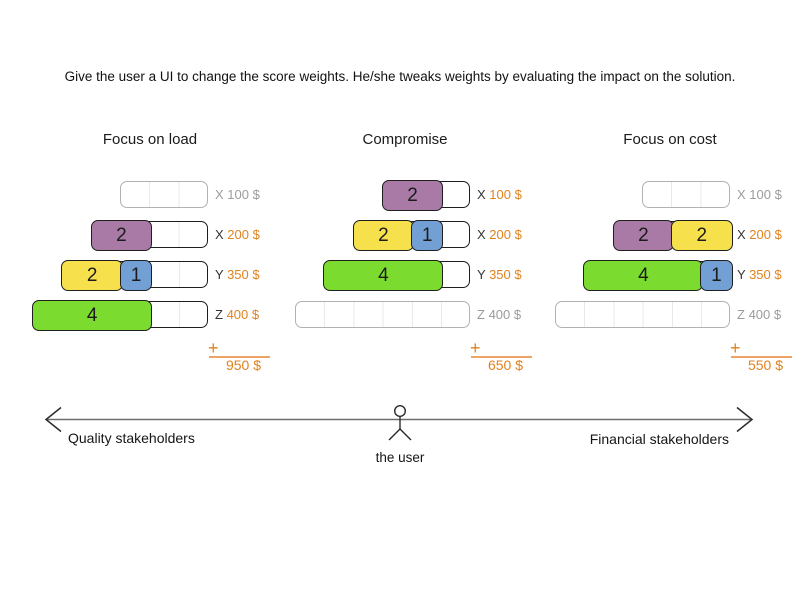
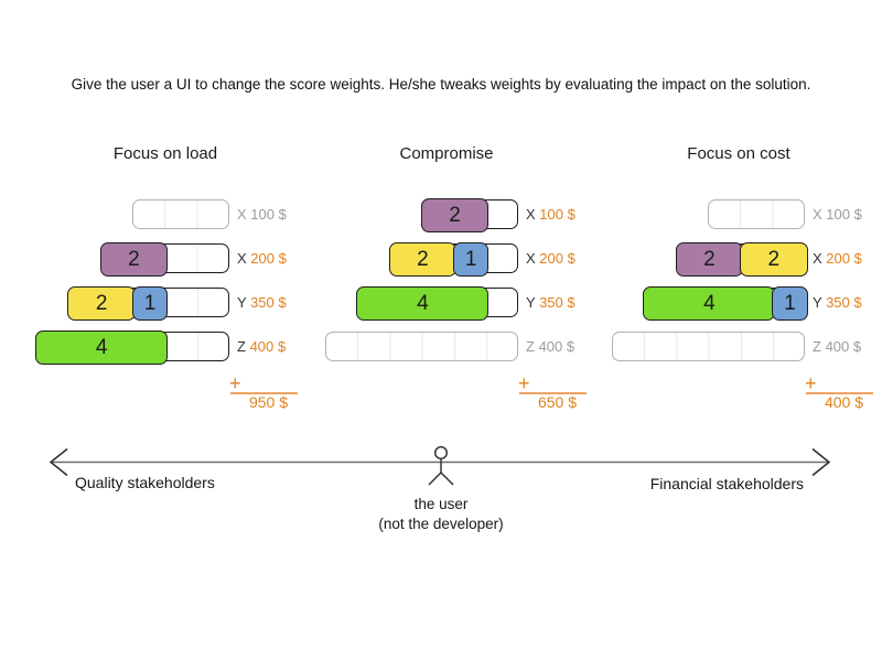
  Give the user a UI to change the score weights. He/she tweaks weights by evaluating the impact on the solution.
  Focus on load
  X 100 $
  2
  X 200 $
  2
  1
  Y 350 $
  4
  Z 400 $
  +
  950 $
  Compromise
  2
  X 100 $
  2
  1
  X 200 $
  4
  Y 350 $
  Z 400 $
  +
  650 $
  Focus on cost
  X 100 $
  2
  2
  X 200 $
  4
  1
  Y 350 $
  Z 400 $
  +
- 550 $
+ 400 $
  Quality stakeholders
  Financial stakeholders
  the user
+ (not the developer)
